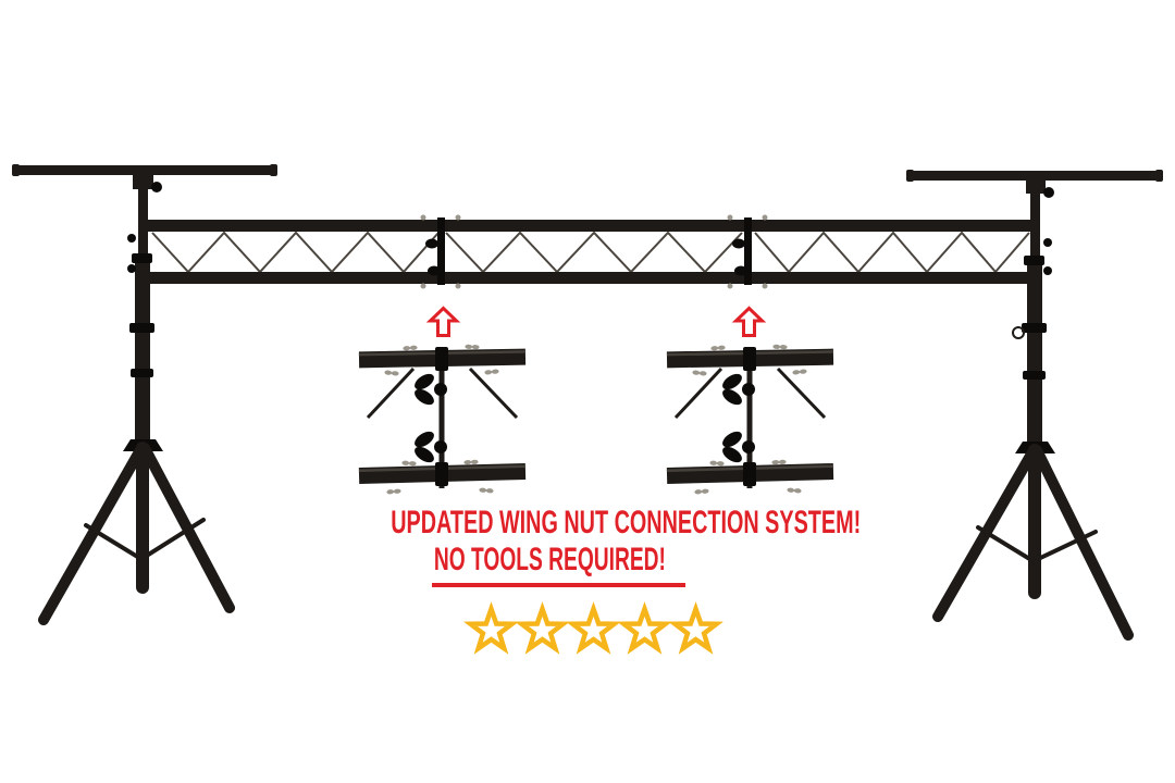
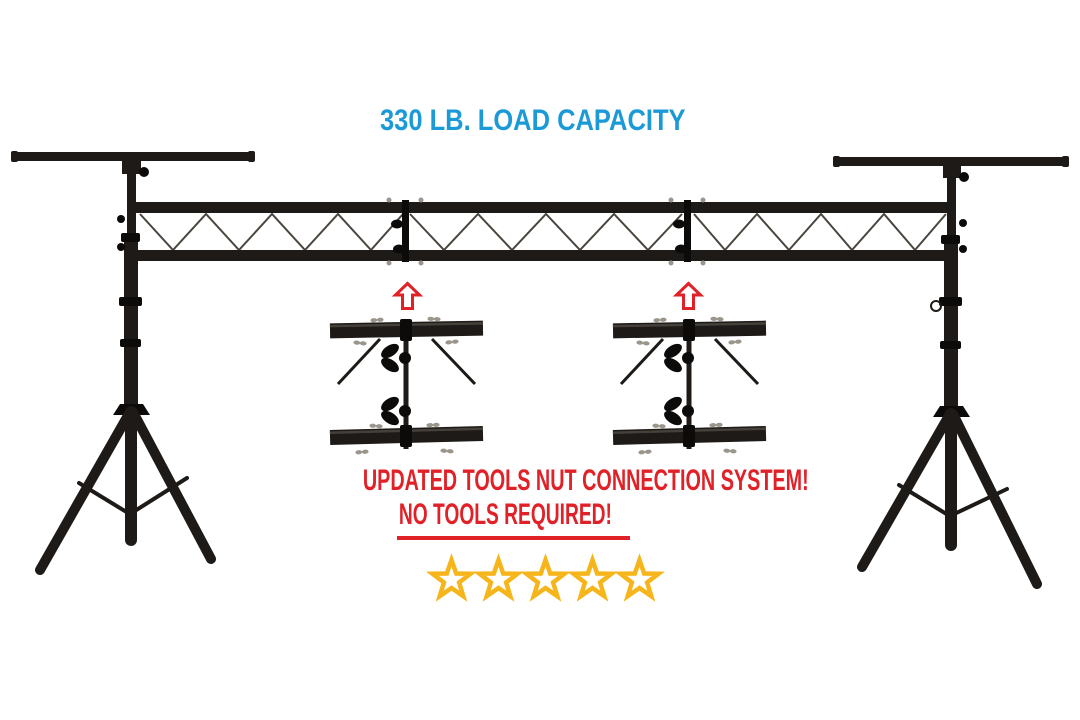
+ 330 LB. LOAD CAPACITY
- UPDATED WING NUT CONNECTION SYSTEM!
+ UPDATED TOOLS NUT CONNECTION SYSTEM!
  NO TOOLS REQUIRED!
